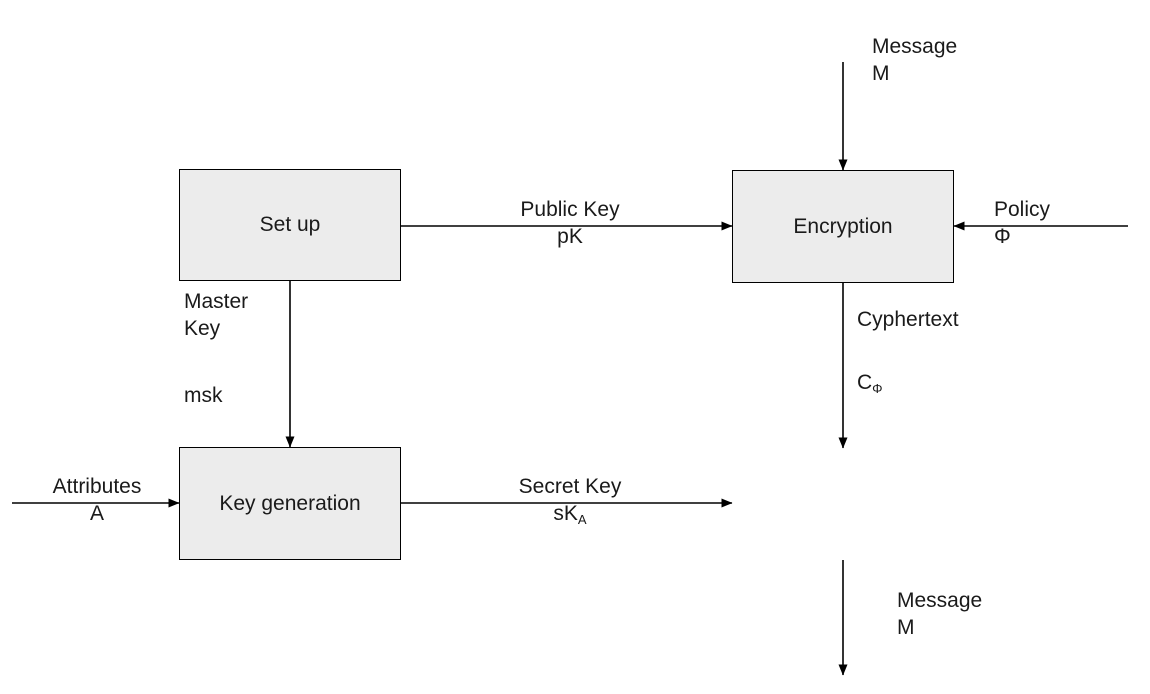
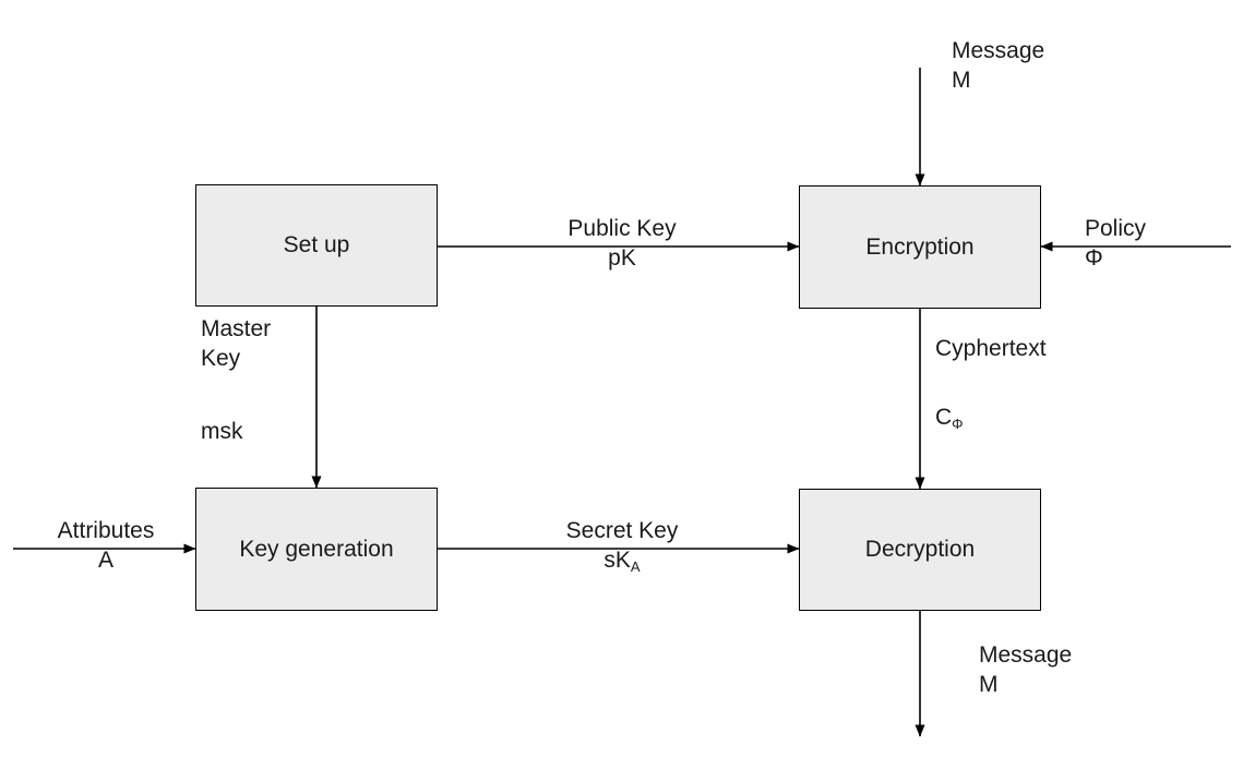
  Set up
  Encryption
  Key generation
+ Decryption
  Message
  M
  Public Key
  pK
  Policy
  Φ
  Master
  Key
  msk
  Cyphertext
  CΦ
  Attributes
  A
  Secret Key
  sKA
  Message
  M
